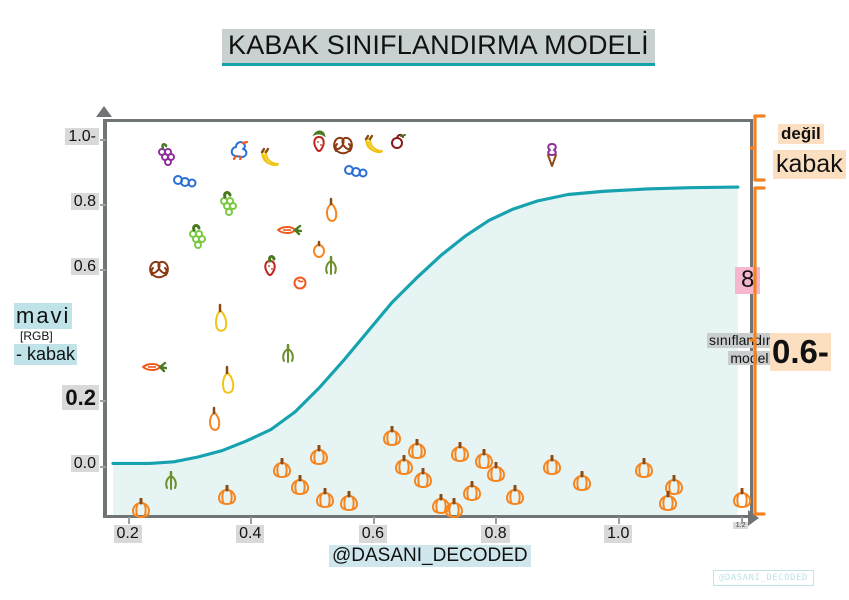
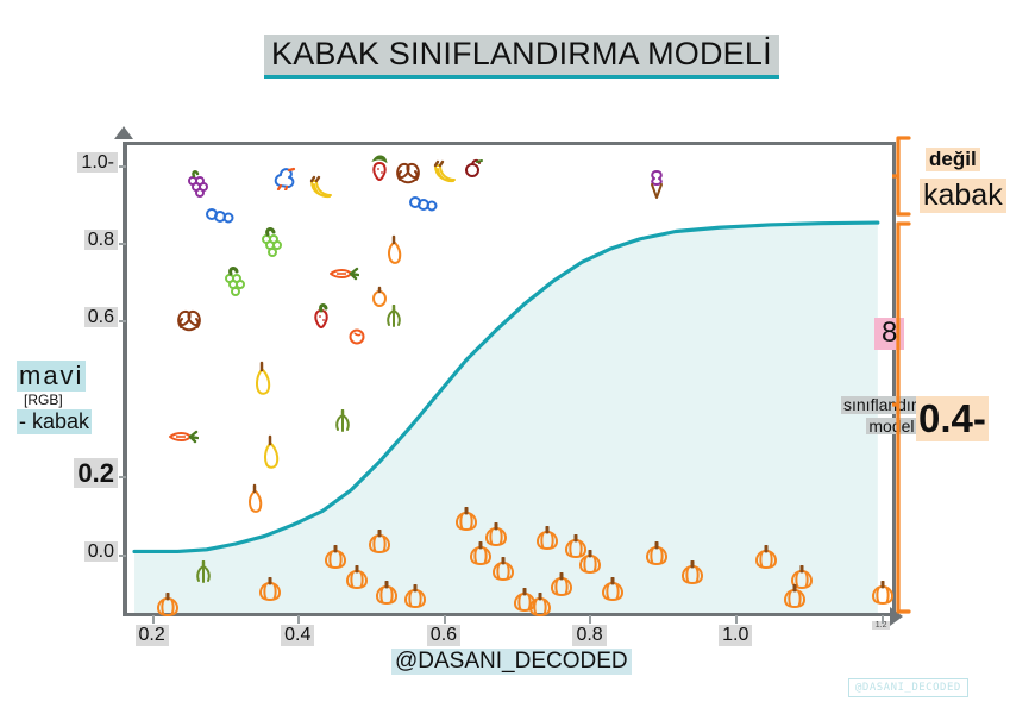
  KABAK SINIFLANDIRMA MODELİ
  sınıfladır
  moel
  8
  1.0-
  0.8
  0.6
  0.2
  0.0
  0.2
  0.4
  0.6
  0.8
  1.0
  mavi
  [RGB]
  - kabak
  @DASANI_DECODED
  değil
  kabak
- 0.6-
+ 0.4-
  @DASANI_DECODED
